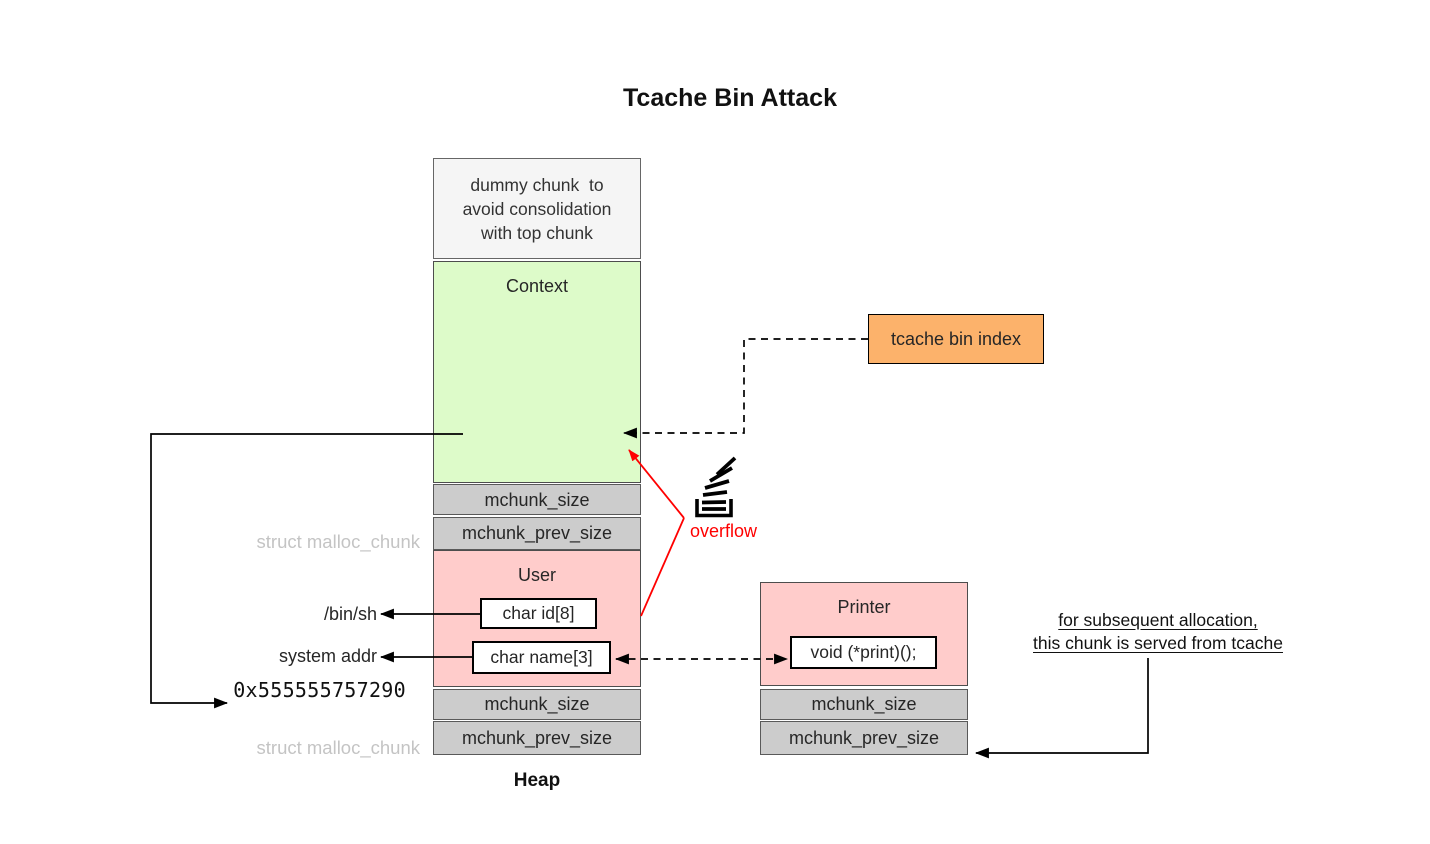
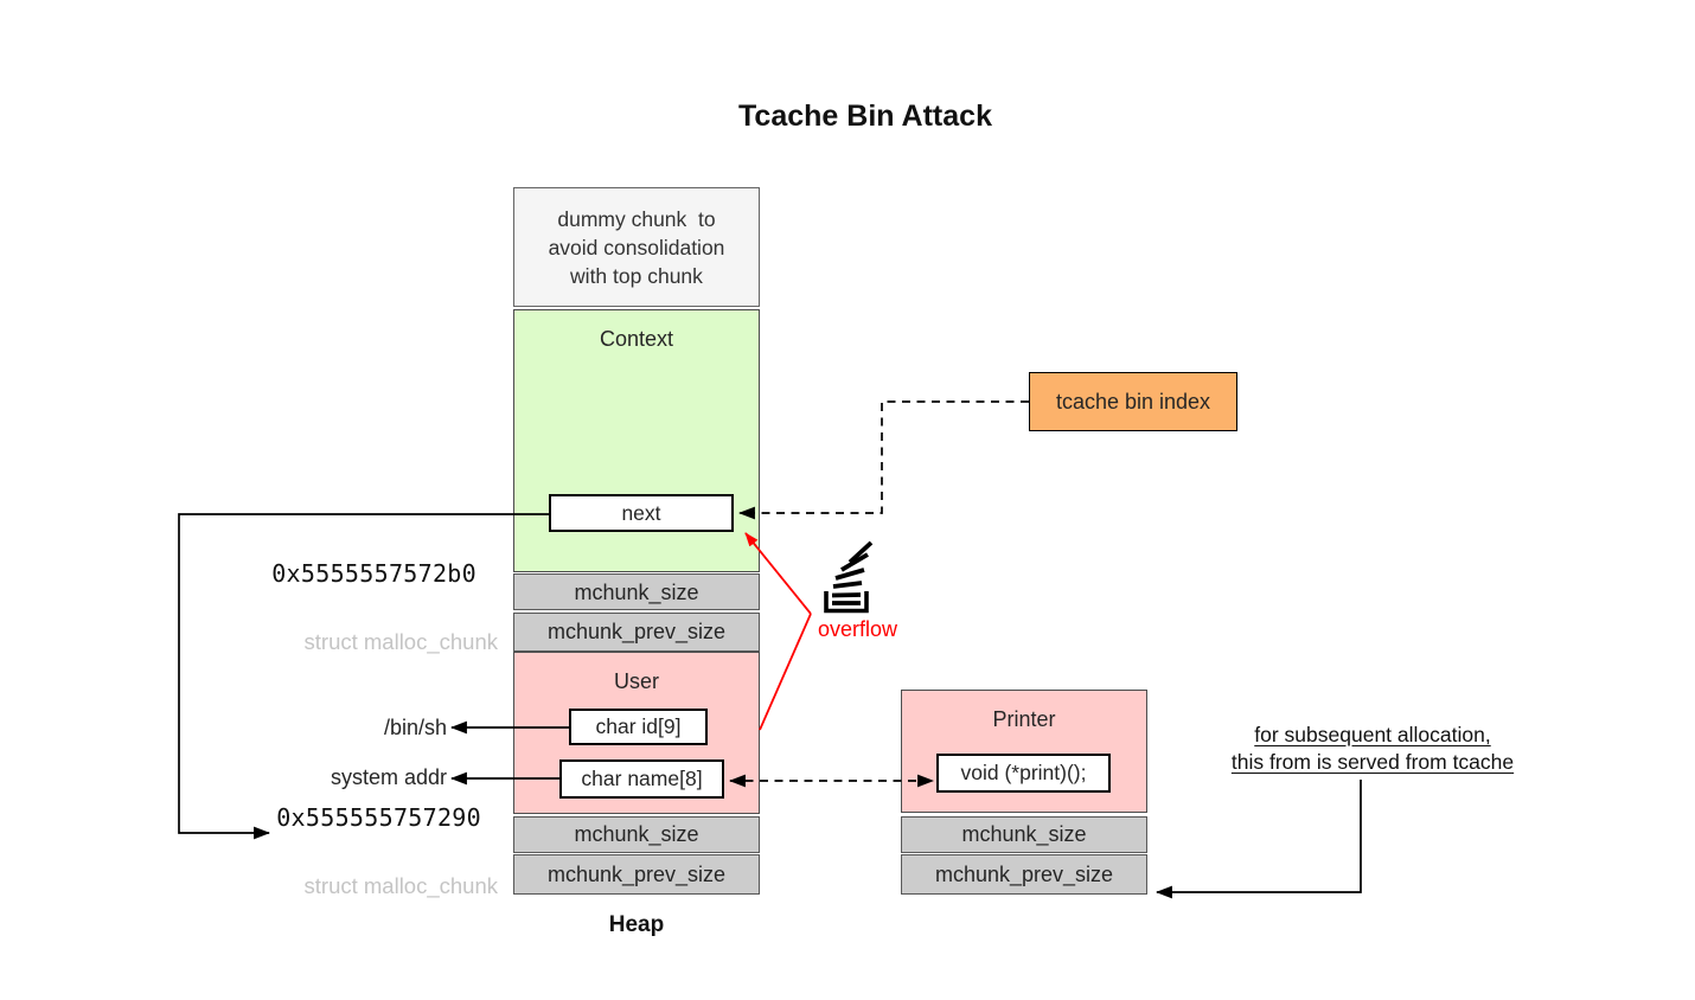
  Tcache Bin Attack
  dummy chunk to
  avoid consolidation
  with top chunk
  Context
+ next
  mchunk_size
  mchunk_prev_size
  User
- char id[8]
+ char id[9]
- char name[3]
+ char name[8]
  mchunk_size
  mchunk_prev_size
  Heap
+ 0x5555557572b0
  struct malloc_chunk
  /bin/sh
  system addr
  0x555555757290
  struct malloc_chunk
  tcache bin index
  overflow
  Printer
  void (*print)();
  mchunk_size
  mchunk_prev_size
  for subsequent allocation,
- this chunk is served from tcache
+ this from is served from tcache
